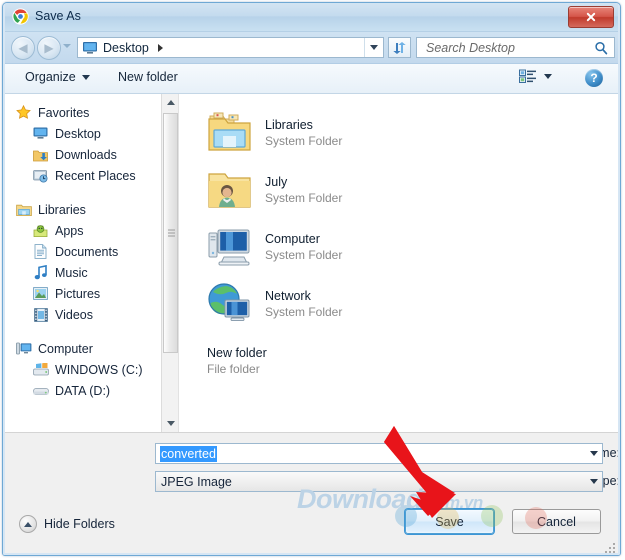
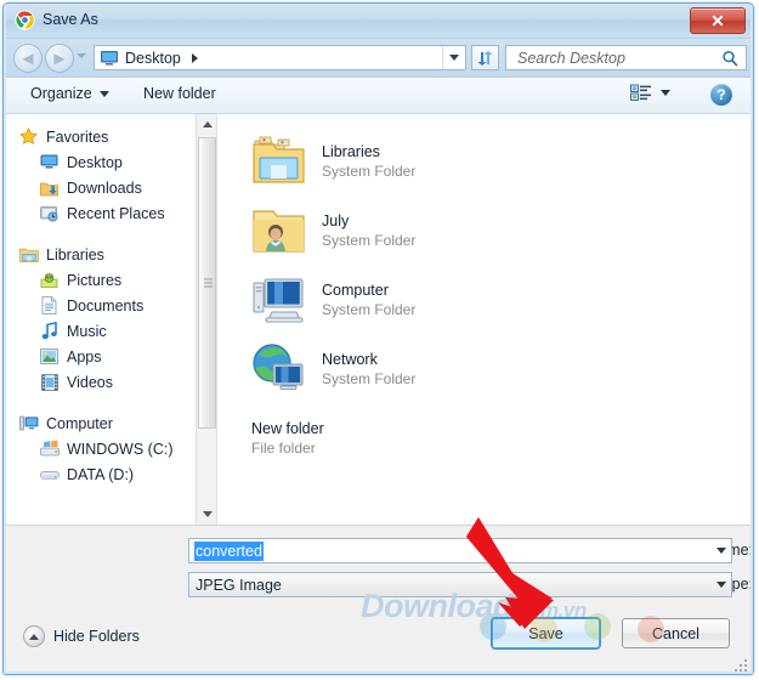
  Save As
  ◀
  ▶
  Desktop
  Search Desktop
  Organize
  New folder
  ?
  Favorites
  Desktop
  Downloads
  Recent Places
  Libraries
- Apps
+ Pictures
  Documents
  Music
- Pictures
+ Apps
  Videos
  Computer
  WINDOWS (C:)
  DATA (D:)
  Libraries
  System Folder
  July
  System Folder
  Computer
  System Folder
  Network
  System Folder
  New folder
  File folder
  converted
  JPEG Image
  Hide Folders
  Save
  Cancel
  Downloa m.vn
